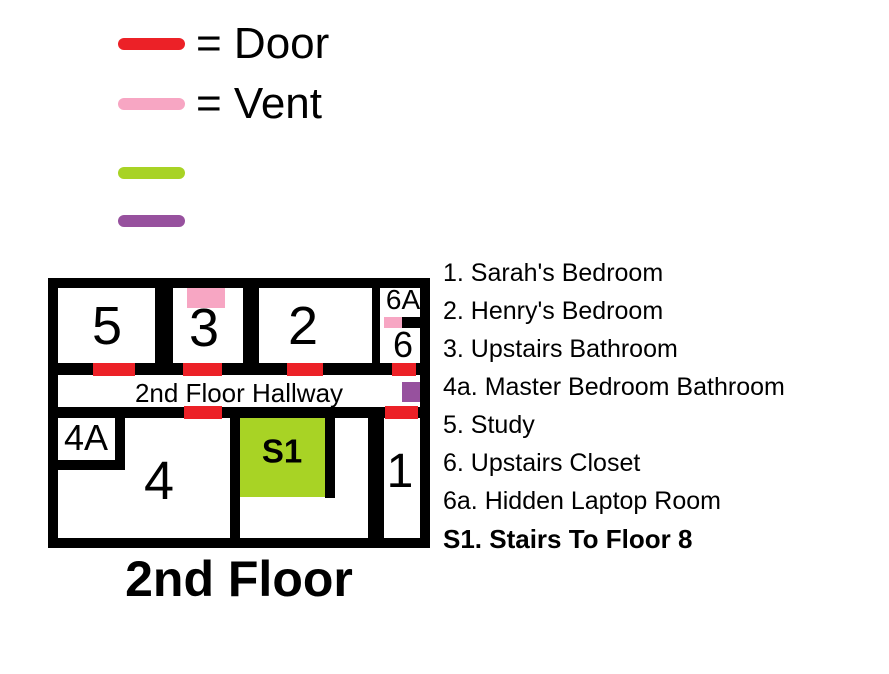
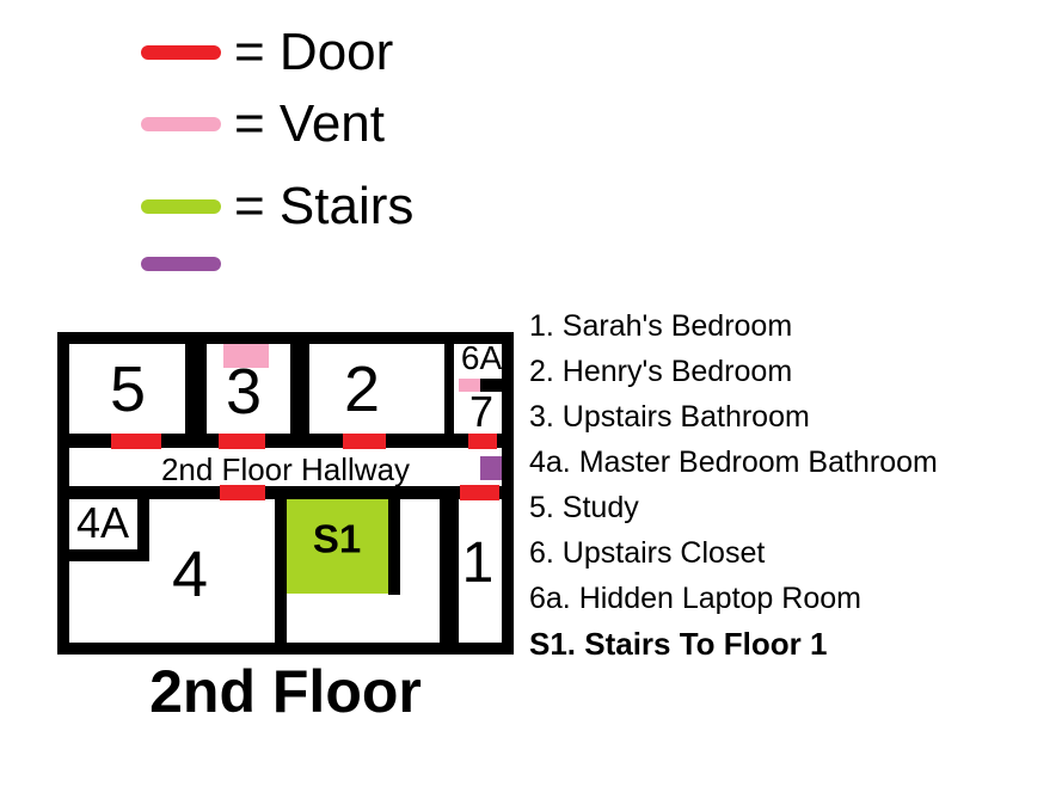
  = Door
  = Vent
+ = Stairs
  5
  3
  2
  6A
- 6
+ 7
  4A
  4
  S1
  1
  2nd Floor Hallway
  2nd Floor
  1. Sarah's Bedroom
  2. Henry's Bedroom
  3. Upstairs Bathroom
  4a. Master Bedroom Bathroom
  5. Study
  6. Upstairs Closet
  6a. Hidden Laptop Room
- S1. Stairs To Floor 8
+ S1. Stairs To Floor 1
